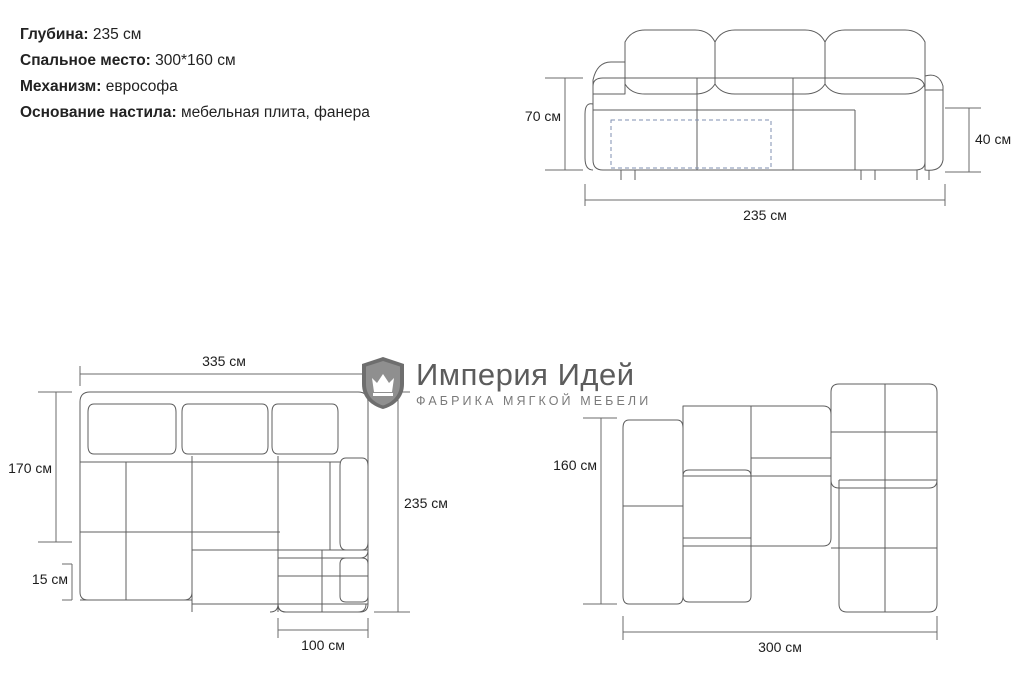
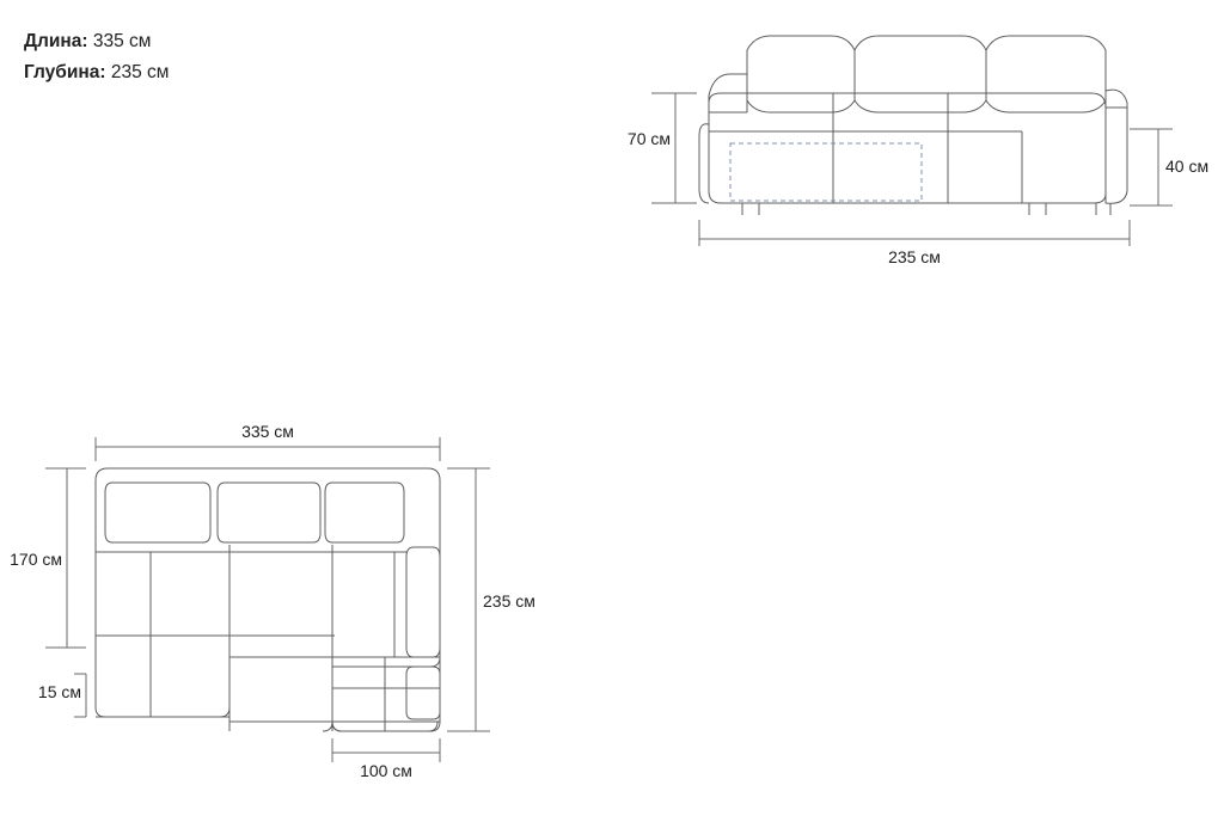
+ Длина: 335 см
  Глубина: 235 см
- Спальное место: 300*160 см
- Механизм: еврософа
- Основание настила: мебельная плита, фанера
  70 см
  40 см
  235 см
  335 см
  170 см
  235 см
  15 см
  100 см
- 160 см
- 300 см
- Империя Идей
- ФАБРИКА МЯГКОЙ МЕБЕЛИ
